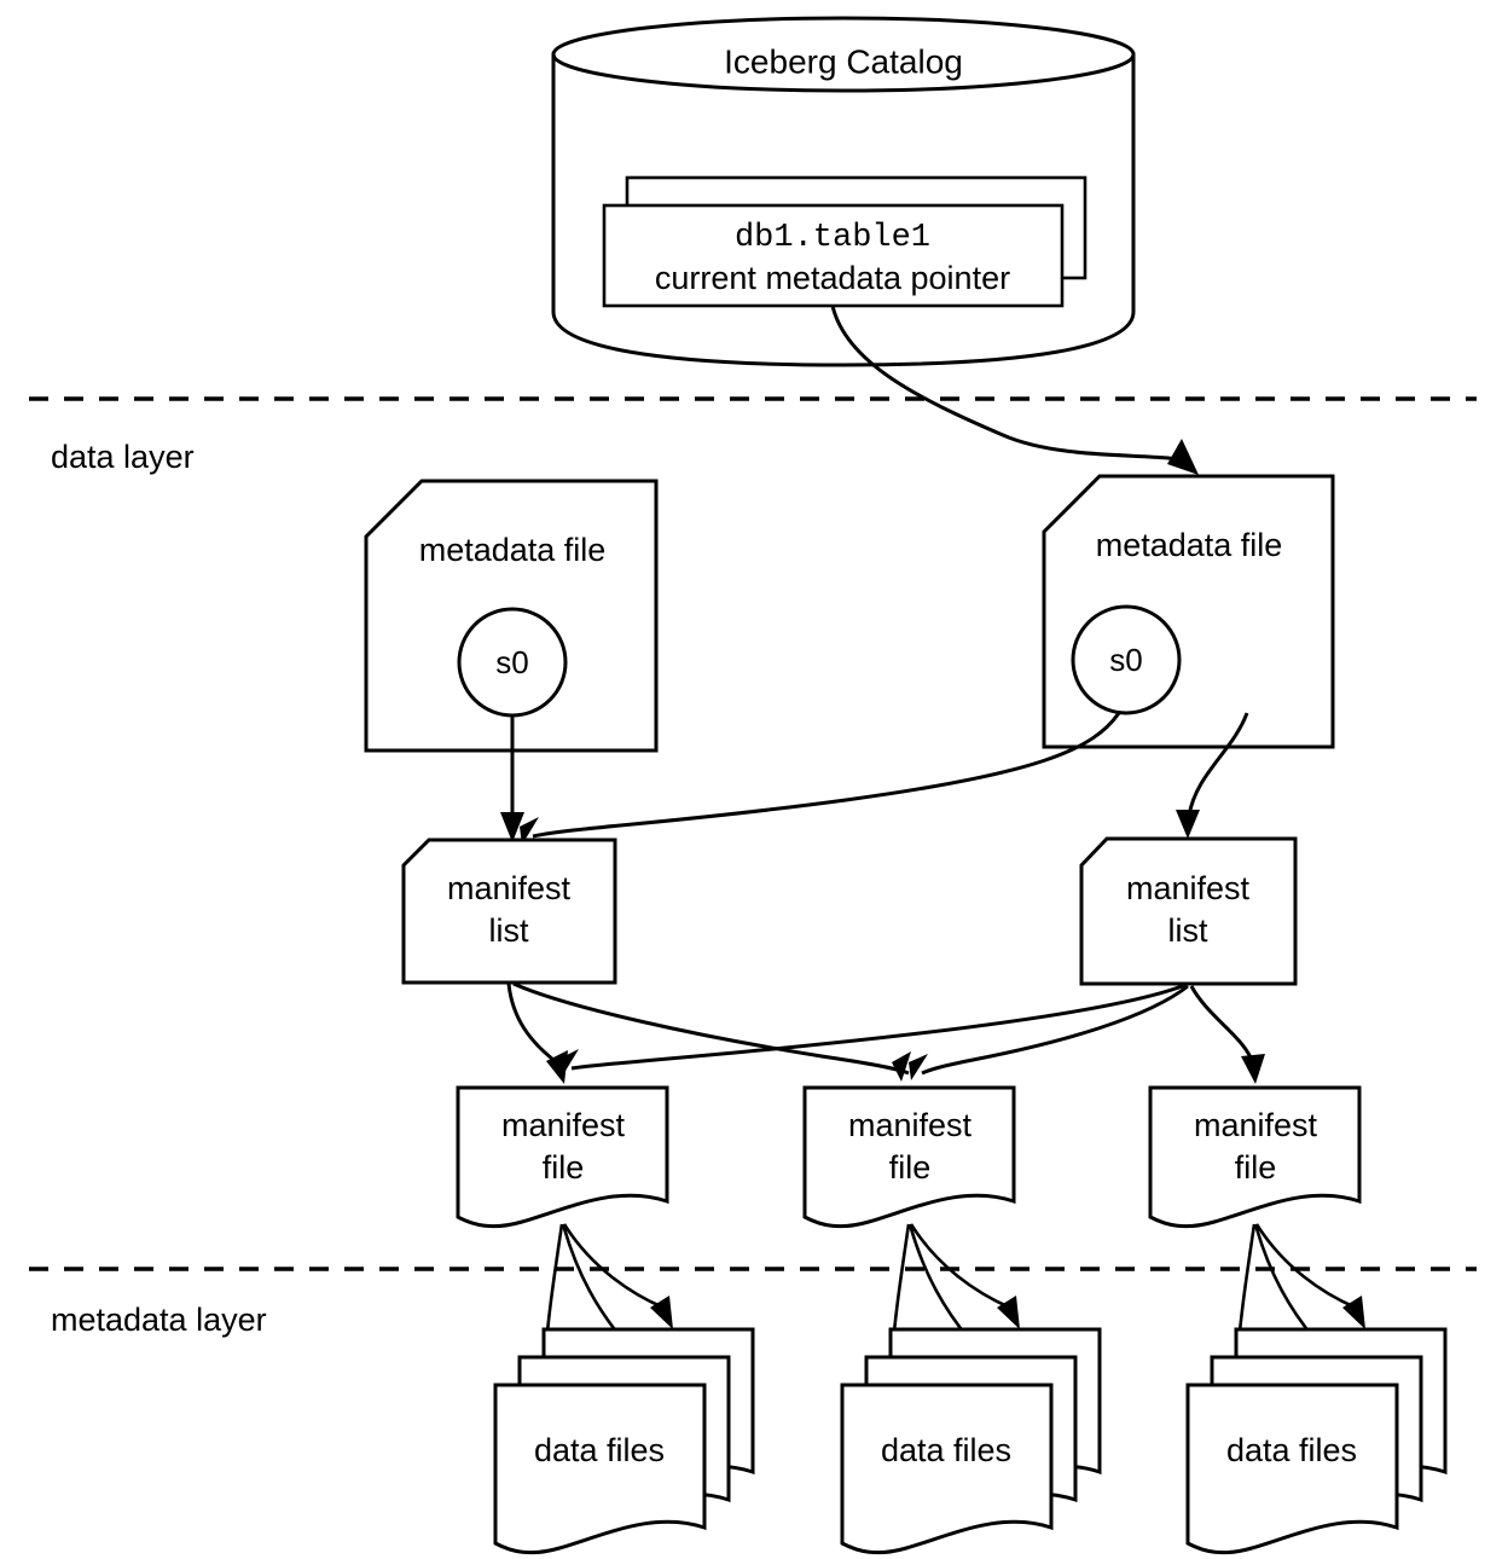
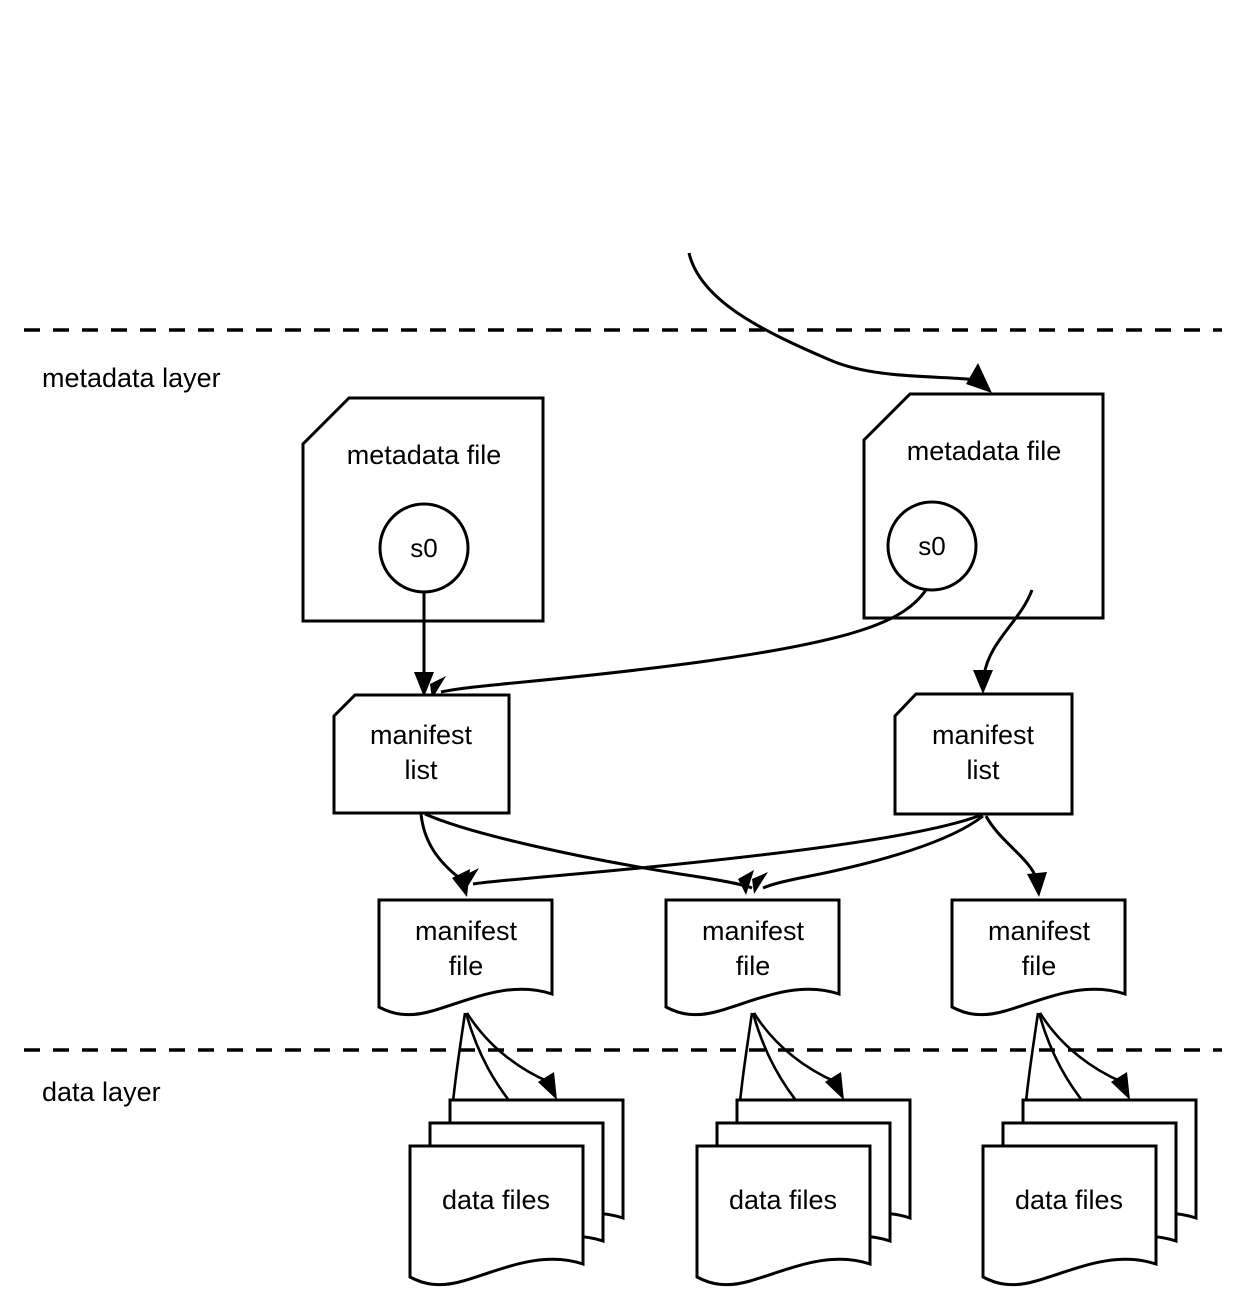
- Iceberg Catalog
- db1.table1
- current metadata pointer
- data layer
+ metadata layer
  metadata file
  s0
  metadata file
  s0
  manifest
  list
  manifest
  list
  manifest
  file
  manifest
  file
  manifest
  file
- metadata layer
+ data layer
  data files
  data files
  data files
